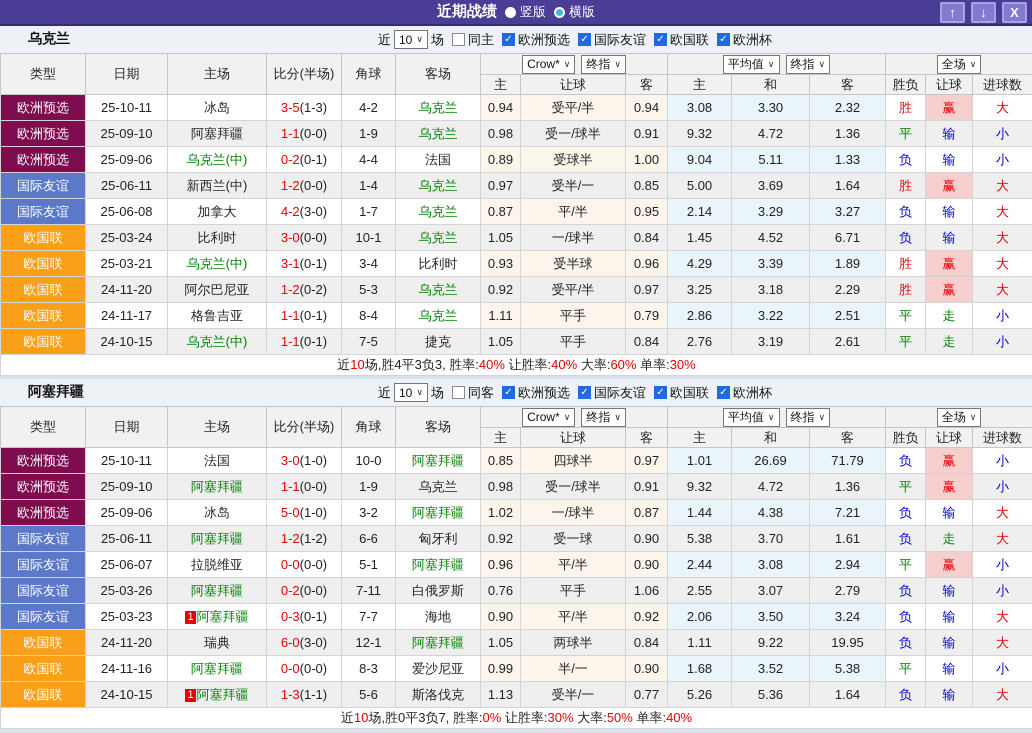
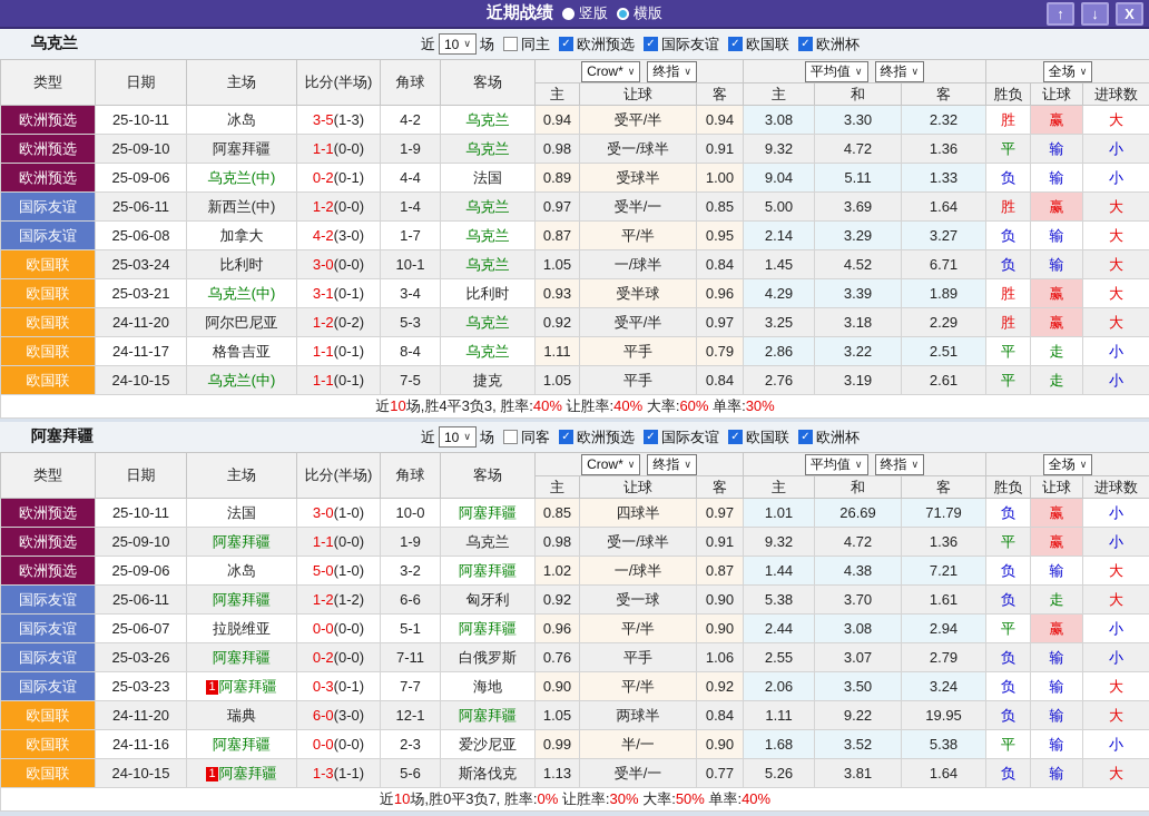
  近期战绩
  竖版
  横版
  ↑
  ↓
  X
  乌克兰
  近
  10
  ∨
  场
  同主
  ✓
  欧洲预选
  ✓
  国际友谊
  ✓
  欧国联
  ✓
  欧洲杯
  类型	日期	主场	比分(半场)	角球	客场	Crow* ∨ 终指 ∨	平均值 ∨ 终指 ∨	全场 ∨
  主	让球	客	主	和	客	胜负	让球	进球数
  欧洲预选	25-10-11	冰岛	3-5(1-3)	4-2	乌克兰	0.94	受平/半	0.94	3.08	3.30	2.32	胜	赢	大
  欧洲预选	25-09-10	阿塞拜疆	1-1(0-0)	1-9	乌克兰	0.98	受一/球半	0.91	9.32	4.72	1.36	平	输	小
  欧洲预选	25-09-06	乌克兰(中)	0-2(0-1)	4-4	法国	0.89	受球半	1.00	9.04	5.11	1.33	负	输	小
  国际友谊	25-06-11	新西兰(中)	1-2(0-0)	1-4	乌克兰	0.97	受半/一	0.85	5.00	3.69	1.64	胜	赢	大
  国际友谊	25-06-08	加拿大	4-2(3-0)	1-7	乌克兰	0.87	平/半	0.95	2.14	3.29	3.27	负	输	大
  欧国联	25-03-24	比利时	3-0(0-0)	10-1	乌克兰	1.05	一/球半	0.84	1.45	4.52	6.71	负	输	大
  欧国联	25-03-21	乌克兰(中)	3-1(0-1)	3-4	比利时	0.93	受半球	0.96	4.29	3.39	1.89	胜	赢	大
  欧国联	24-11-20	阿尔巴尼亚	1-2(0-2)	5-3	乌克兰	0.92	受平/半	0.97	3.25	3.18	2.29	胜	赢	大
  欧国联	24-11-17	格鲁吉亚	1-1(0-1)	8-4	乌克兰	1.11	平手	0.79	2.86	3.22	2.51	平	走	小
  欧国联	24-10-15	乌克兰(中)	1-1(0-1)	7-5	捷克	1.05	平手	0.84	2.76	3.19	2.61	平	走	小
  近10场,胜4平3负3, 胜率:40% 让胜率:40% 大率:60% 单率:30%
  阿塞拜疆
  近
  10
  ∨
  场
  同客
  ✓
  欧洲预选
  ✓
  国际友谊
  ✓
  欧国联
  ✓
  欧洲杯
  类型	日期	主场	比分(半场)	角球	客场	Crow* ∨ 终指 ∨	平均值 ∨ 终指 ∨	全场 ∨
  主	让球	客	主	和	客	胜负	让球	进球数
  欧洲预选	25-10-11	法国	3-0(1-0)	10-0	阿塞拜疆	0.85	四球半	0.97	1.01	26.69	71.79	负	赢	小
  欧洲预选	25-09-10	阿塞拜疆	1-1(0-0)	1-9	乌克兰	0.98	受一/球半	0.91	9.32	4.72	1.36	平	赢	小
  欧洲预选	25-09-06	冰岛	5-0(1-0)	3-2	阿塞拜疆	1.02	一/球半	0.87	1.44	4.38	7.21	负	输	大
  国际友谊	25-06-11	阿塞拜疆	1-2(1-2)	6-6	匈牙利	0.92	受一球	0.90	5.38	3.70	1.61	负	走	大
  国际友谊	25-06-07	拉脱维亚	0-0(0-0)	5-1	阿塞拜疆	0.96	平/半	0.90	2.44	3.08	2.94	平	赢	小
  国际友谊	25-03-26	阿塞拜疆	0-2(0-0)	7-11	白俄罗斯	0.76	平手	1.06	2.55	3.07	2.79	负	输	小
  国际友谊	25-03-23	1 阿塞拜疆	0-3(0-1)	7-7	海地	0.90	平/半	0.92	2.06	3.50	3.24	负	输	大
  欧国联	24-11-20	瑞典	6-0(3-0)	12-1	阿塞拜疆	1.05	两球半	0.84	1.11	9.22	19.95	负	输	大
- 欧国联	24-11-16	阿塞拜疆	0-0(0-0)	8-3	爱沙尼亚	0.99	半/一	0.90	1.68	3.52	5.38	平	输	小
+ 欧国联	24-11-16	阿塞拜疆	0-0(0-0)	2-3	爱沙尼亚	0.99	半/一	0.90	1.68	3.52	5.38	平	输	小
- 欧国联	24-10-15	1 阿塞拜疆	1-3(1-1)	5-6	斯洛伐克	1.13	受半/一	0.77	5.26	5.36	1.64	负	输	大
+ 欧国联	24-10-15	1 阿塞拜疆	1-3(1-1)	5-6	斯洛伐克	1.13	受半/一	0.77	5.26	3.81	1.64	负	输	大
  近10场,胜0平3负7, 胜率:0% 让胜率:30% 大率:50% 单率:40%
